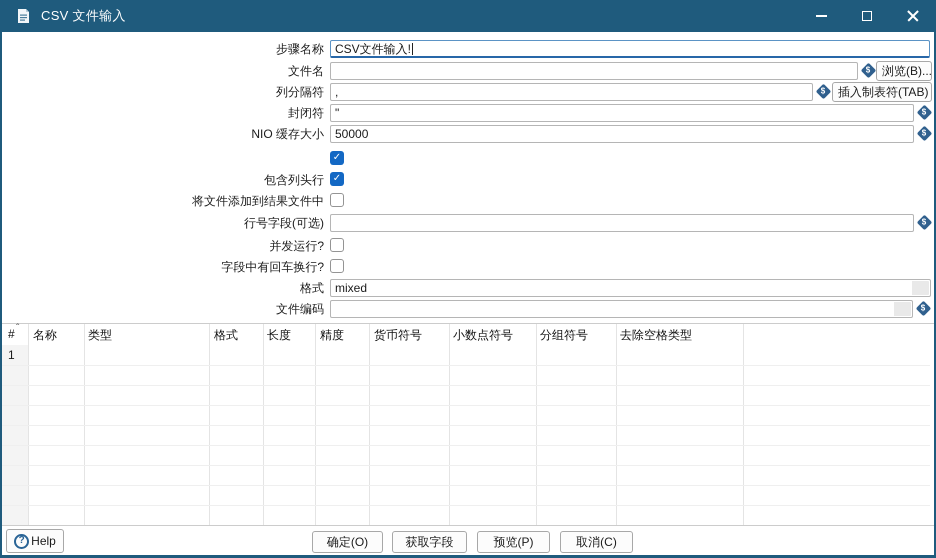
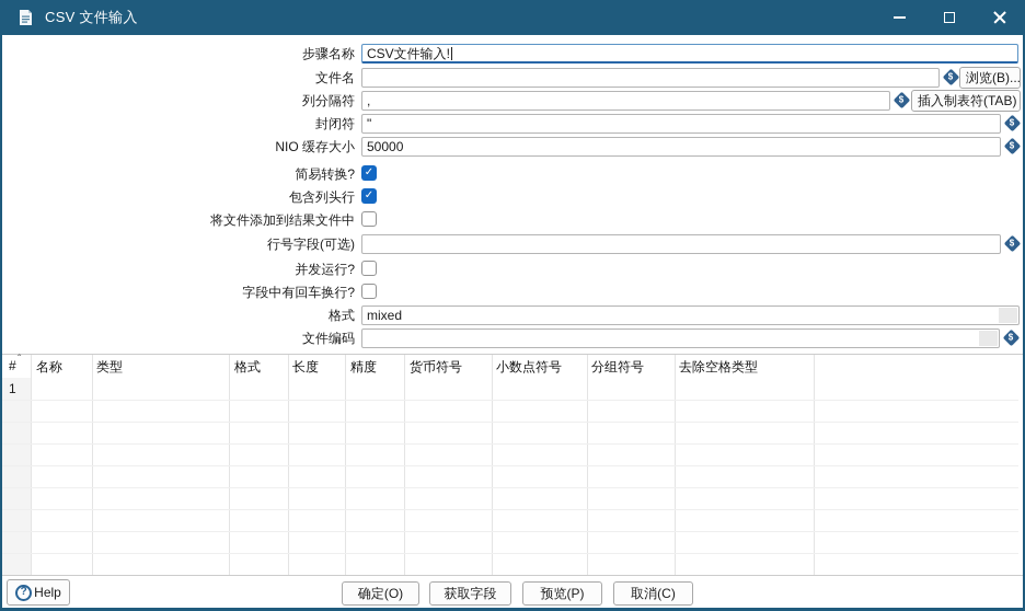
  CSV 文件输入
  步骤名称
  CSV文件输入!
  文件名
  浏览(B)...
  列分隔符
  ,
  插入制表符(TAB)
  封闭符
  "
  NIO 缓存大小
  50000
+ 简易转换?
  ✓
  包含列头行
  ✓
  将文件添加到结果文件中
  行号字段(可选)
  并发运行?
  字段中有回车换行?
  格式
  mixed
  文件编码
  #
  ˆ
  名称
  类型
  格式
  长度
  精度
  货币符号
  小数点符号
  分组符号
  去除空格类型
  1
  ?
  Help
  确定(O)
  获取字段
  预览(P)
  取消(C)
